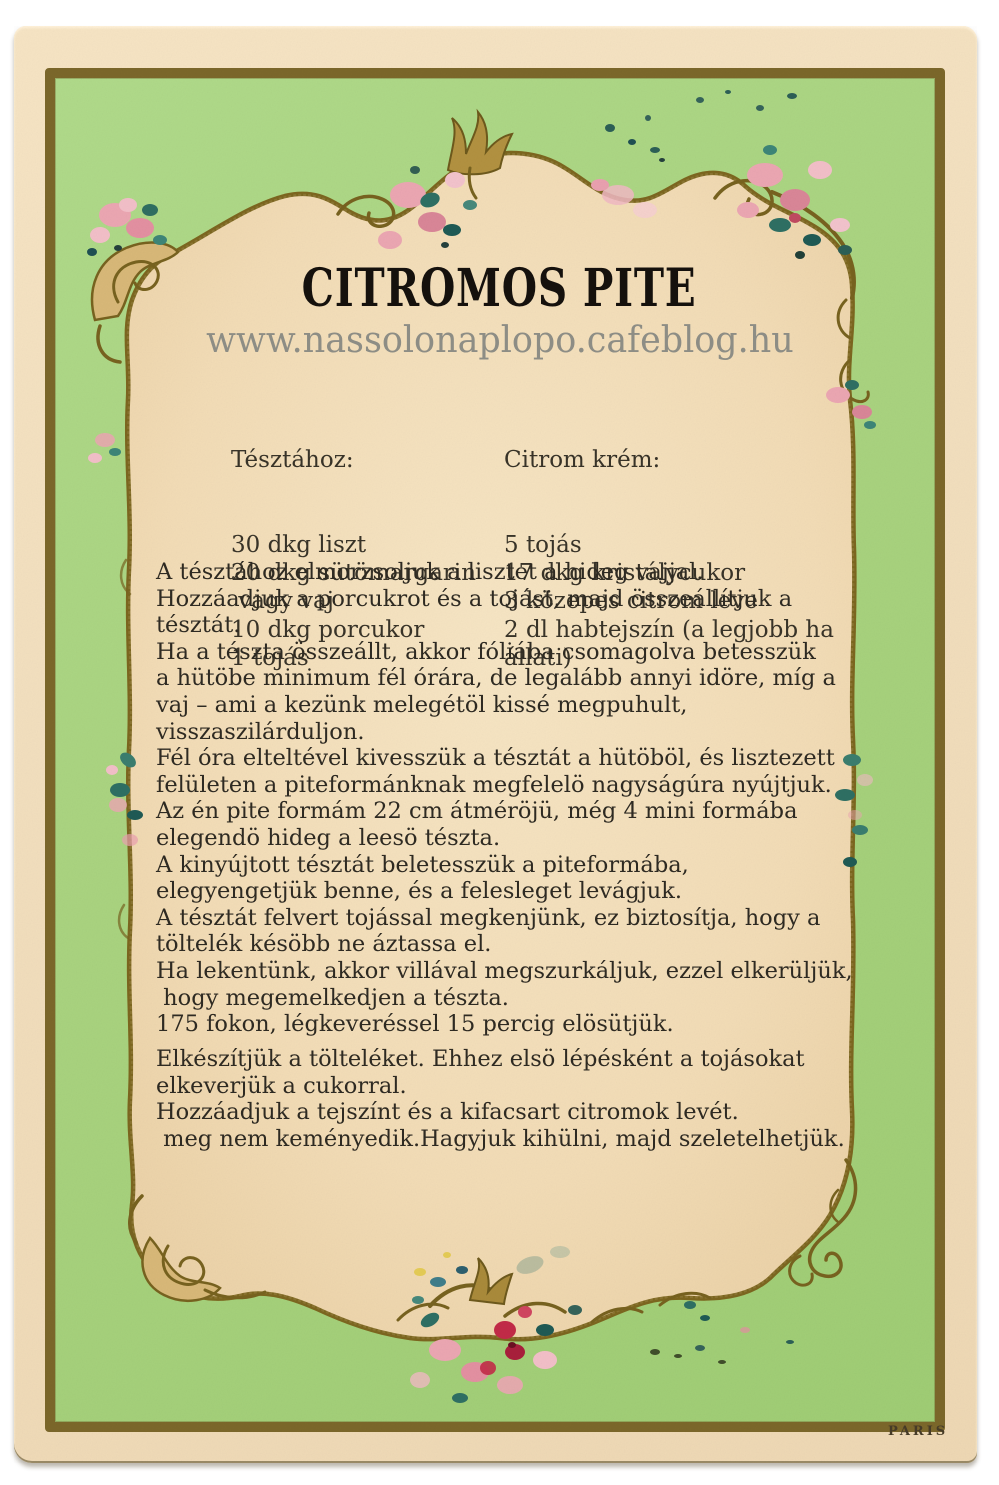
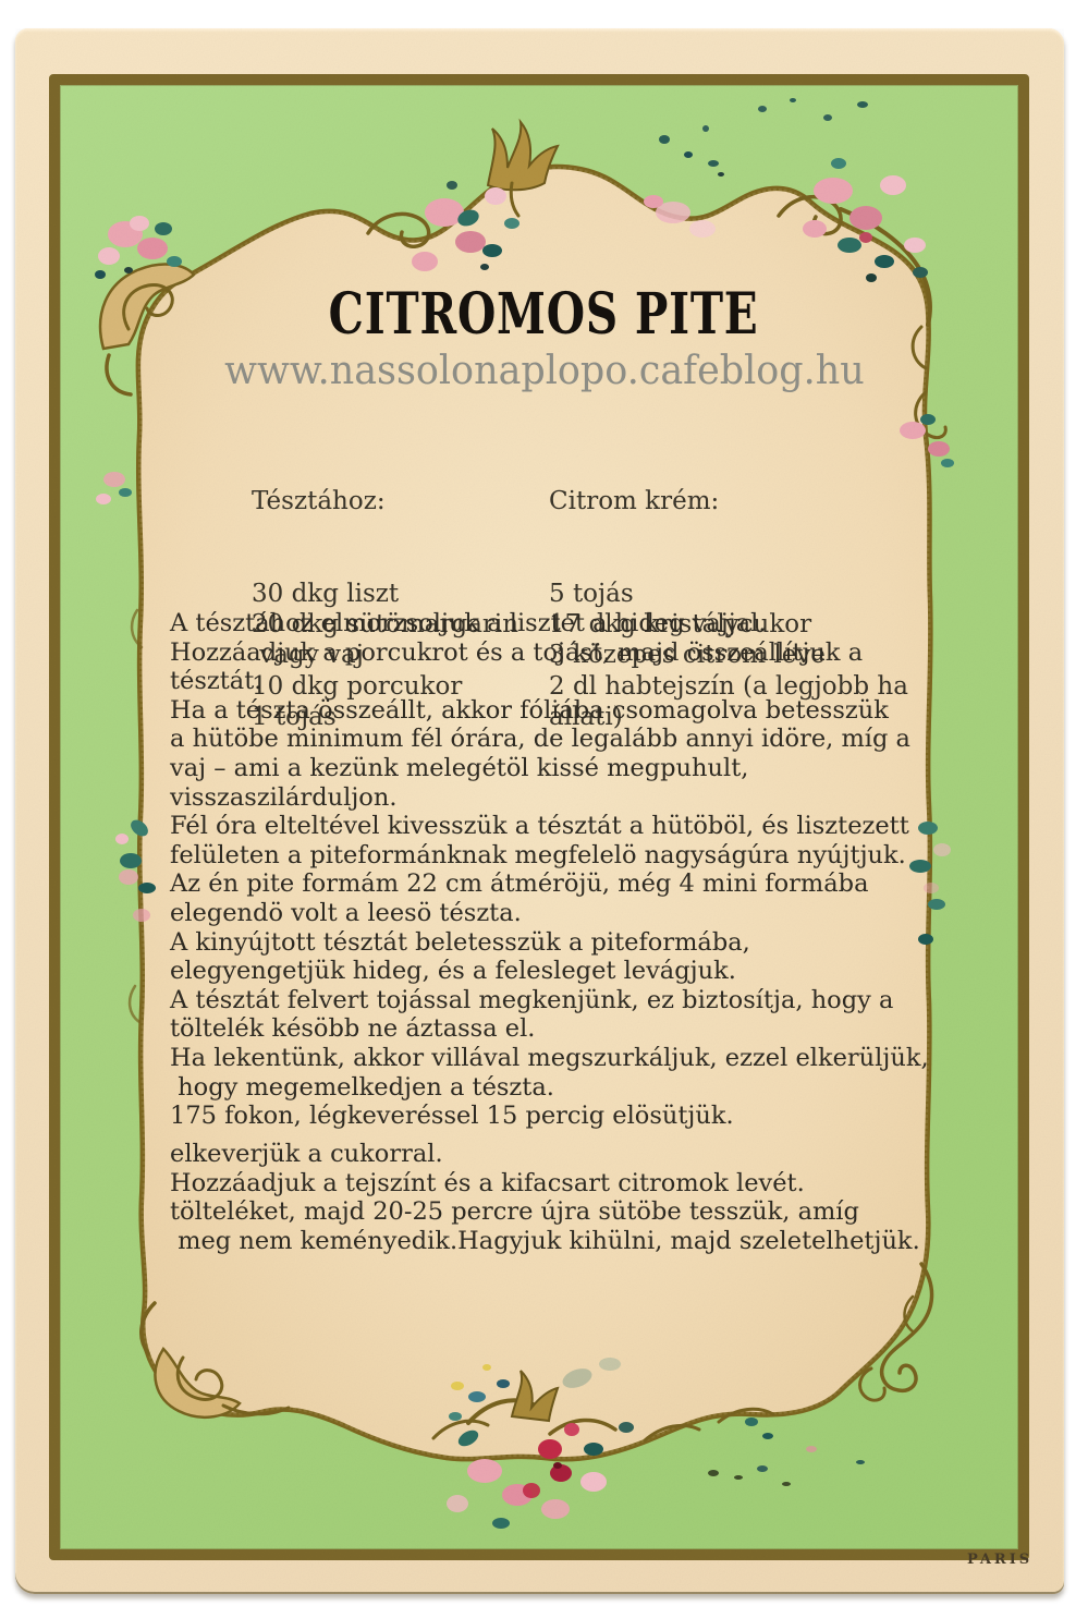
  CITROMOS PITE
  www.nassolonaplopo.cafeblog.hu
  Tésztához:
  30 dkg liszt
  20 dkg sütömargarin
  vagy vaj
  10 dkg porcukor
  1 tojás
  Citrom krém:
  5 tojás
  17 dkg kristálycukor
  3 közepes citrom leve
  2 dl habtejszín (a legjobb ha
  állati)
  A tésztához elmorzsoljuk a lisztet a hideg vajjal.
  Hozzáadjuk a porcukrot és a tojást, majd összeállítjuk a
  tésztát.
  Ha a tészta összeállt, akkor fóliába csomagolva betesszük
  a hütöbe minimum fél órára, de legalább annyi idöre, míg a
  vaj – ami a kezünk melegétöl kissé megpuhult,
  visszaszilárduljon.
  Fél óra elteltével kivesszük a tésztát a hütöböl, és lisztezett
  felületen a piteformánknak megfelelö nagyságúra nyújtjuk.
  Az én pite formám 22 cm átméröjü, még 4 mini formába
- elegendö hideg a leesö tészta.
+ elegendö volt a leesö tészta.
  A kinyújtott tésztát beletesszük a piteformába,
- elegyengetjük benne, és a felesleget levágjuk.
+ elegyengetjük hideg, és a felesleget levágjuk.
  A tésztát felvert tojással megkenjünk, ez biztosítja, hogy a
  töltelék késöbb ne áztassa el.
  Ha lekentünk, akkor villával megszurkáljuk, ezzel elkerüljük,
  hogy megemelkedjen a tészta.
  175 fokon, légkeveréssel 15 percig elösütjük.
- Elkészítjük a tölteléket. Ehhez elsö lépésként a tojásokat
  elkeverjük a cukorral.
  Hozzáadjuk a tejszínt és a kifacsart citromok levét.
+ tölteléket, majd 20-25 percre újra sütöbe tesszük, amíg
  meg nem keményedik.Hagyjuk kihülni, majd szeletelhetjük.
  PARIS
